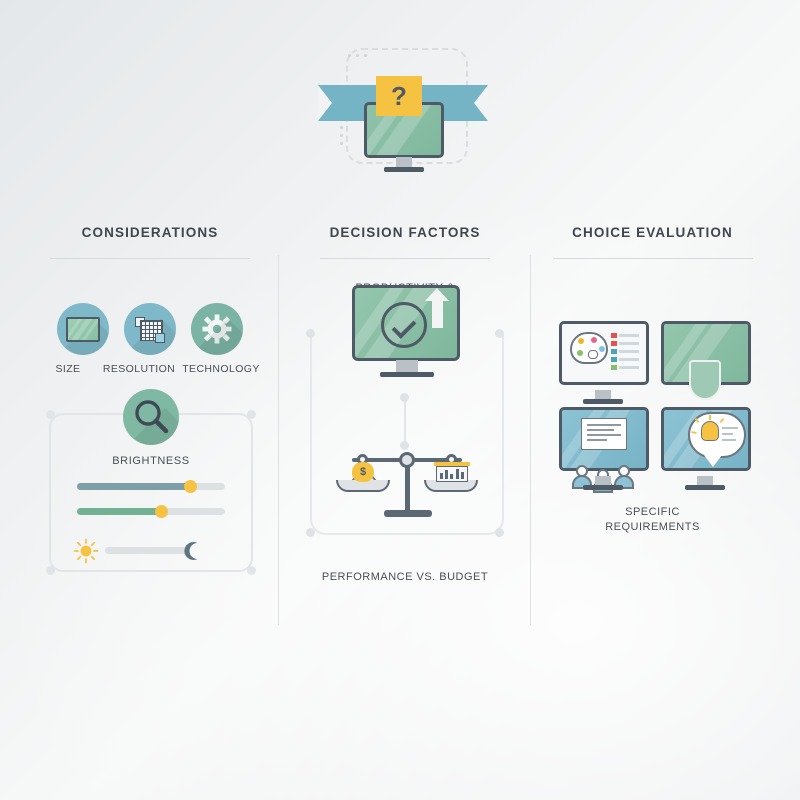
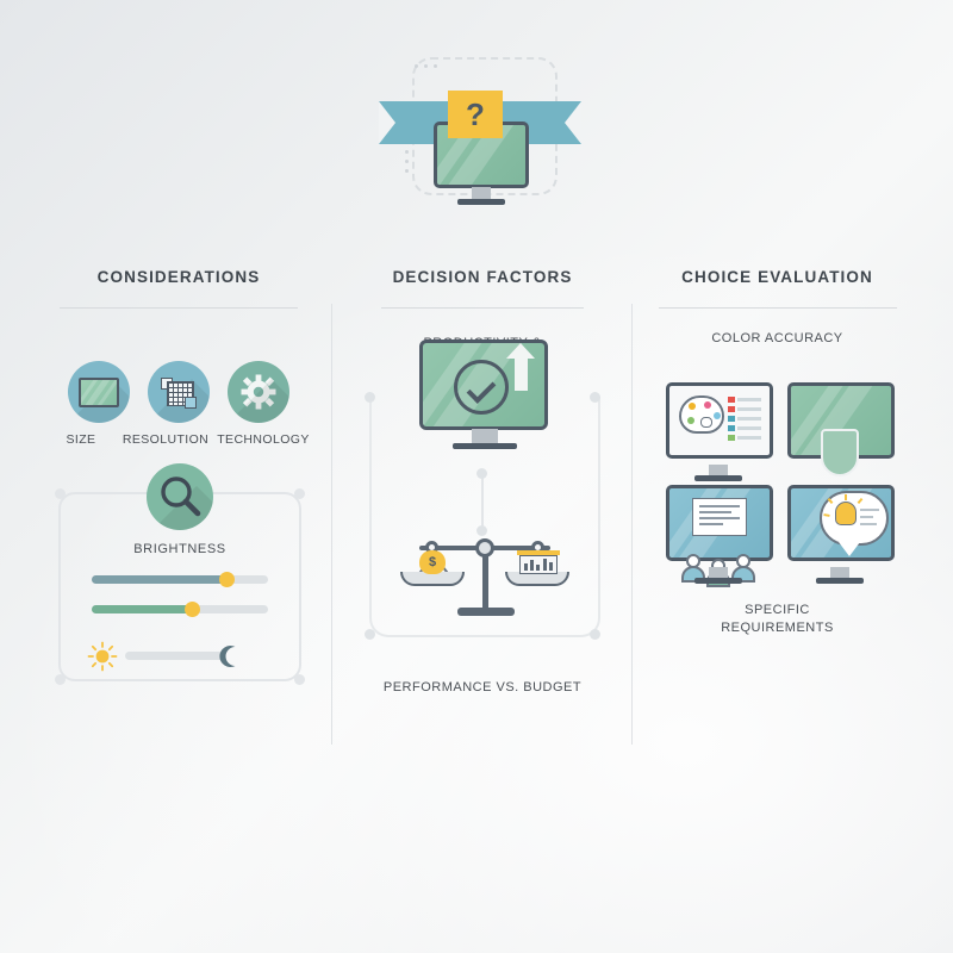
  ?
  CONSIDERATIONS
  SIZE
  RESOLUTION
  TECHNOLOGY
  BRIGHTNESS
  DECISION FACTORS
  $
  PERFORMANCE VS. BUDGET
  CHOICE EVALUATION
+ COLOR ACCURACY
  SPECIFIC
  REQUIREMENTS
